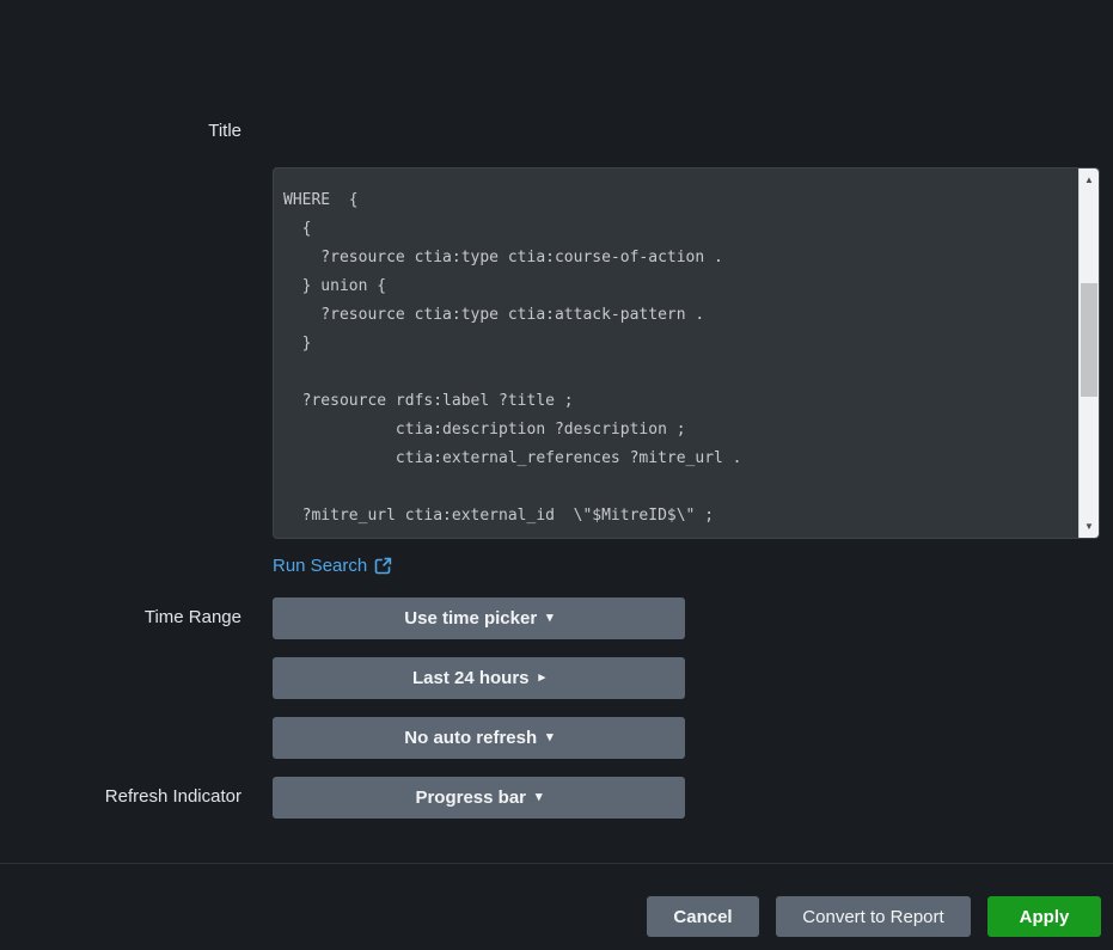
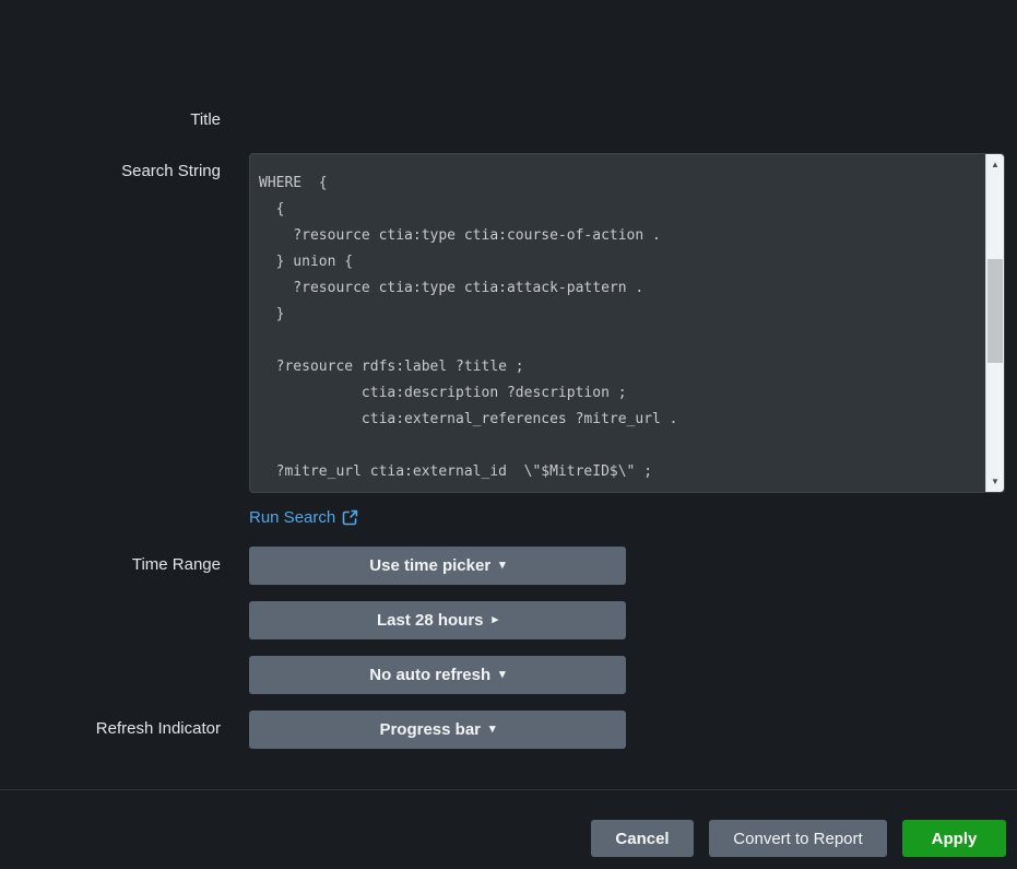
  Title
+ Search String
  WHERE {
  {
  ?resource ctia:type ctia:course-of-action .
  } union {
  ?resource ctia:type ctia:attack-pattern .
  }
  ?resource rdfs:label ?title ;
  ctia:description ?description ;
  ctia:external_references ?mitre_url .
  ?mitre_url ctia:external_id \"$MitreID$\" ;
  ▲
  ▼
  Run Search
  Time Range
  Use time picker
  ▾
- Last 24 hours
+ Last 28 hours
  ▸
  No auto refresh
  ▾
  Refresh Indicator
  Progress bar
  ▾
  Cancel
  Convert to Report
  Apply
